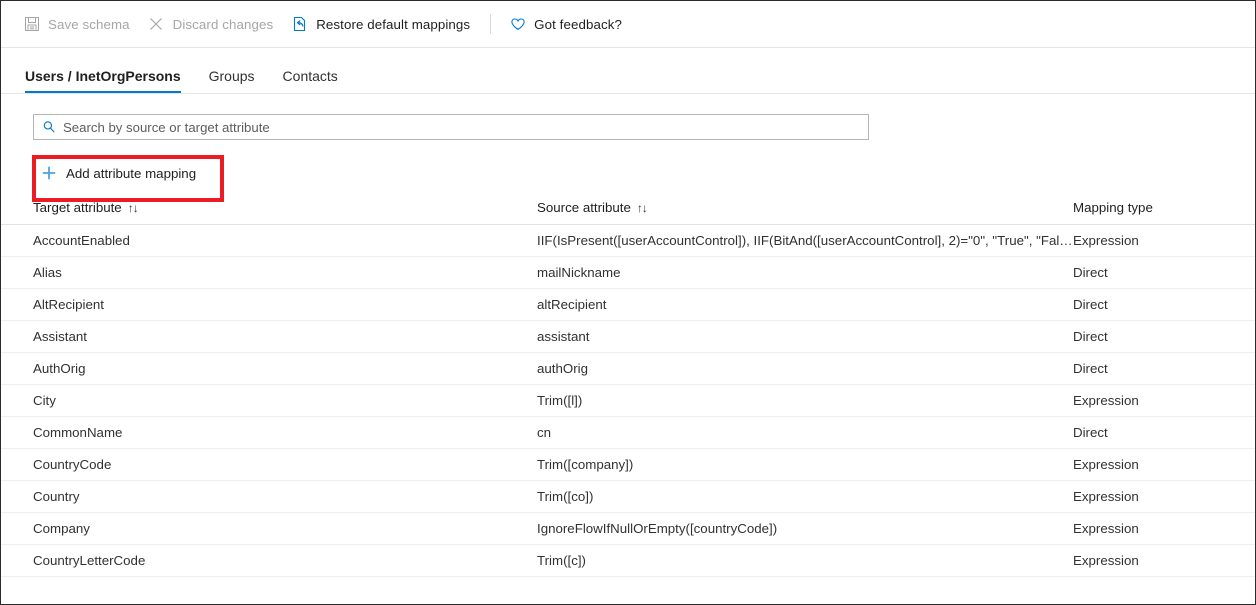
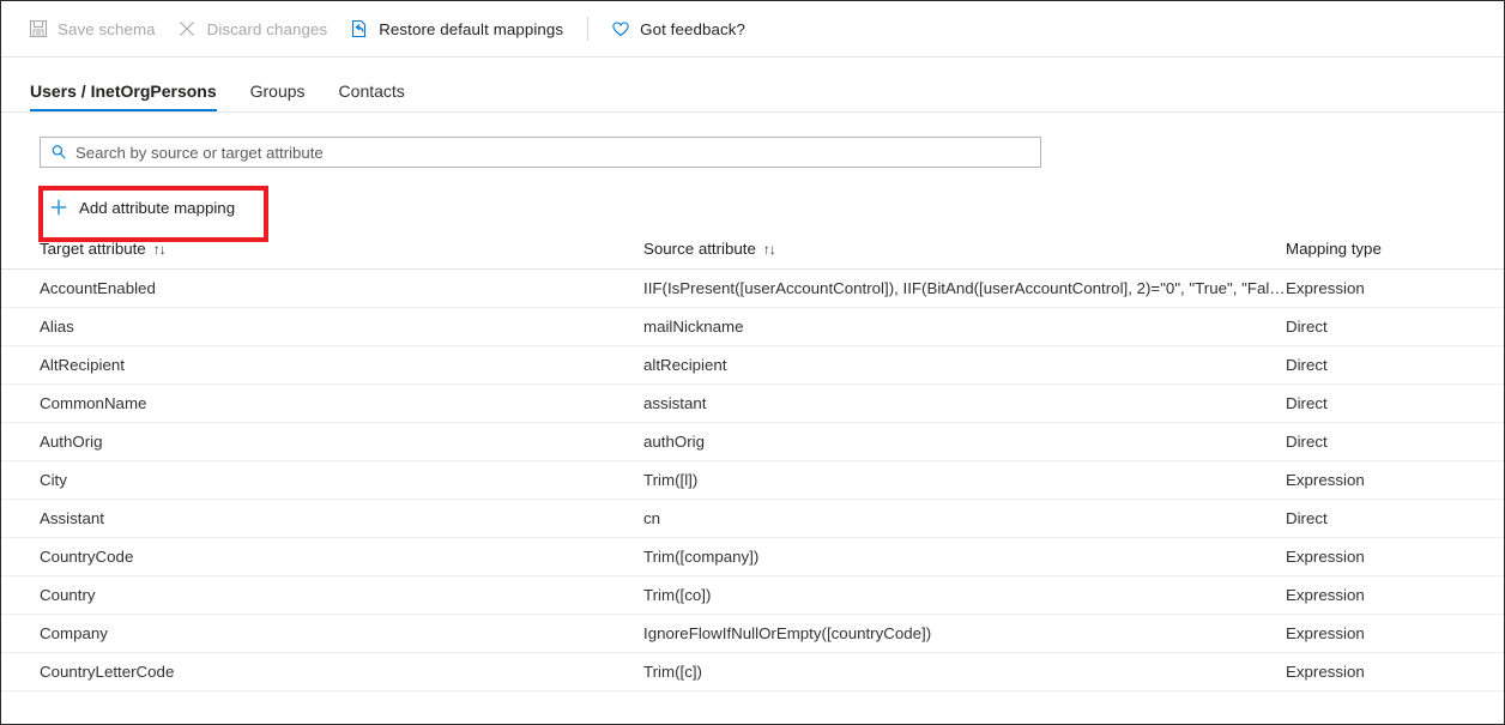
  Save schema
  Discard changes
  Restore default mappings
  Got feedback?
  Users / InetOrgPersons
  Groups
  Contacts
  Search by source or target attribute
  Add attribute mapping
  Target attribute ↑↓	Source attribute ↑↓	Mapping type
  AccountEnabled	IIF(IsPresent([userAccountControl]), IIF(BitAnd([userAccountControl], 2)="0", "True", "False	Expression
  Alias	mailNickname	Direct
  AltRecipient	altRecipient	Direct
- Assistant	assistant	Direct
+ CommonName	assistant	Direct
  AuthOrig	authOrig	Direct
  City	Trim([l])	Expression
- CommonName	cn	Direct
+ Assistant	cn	Direct
  CountryCode	Trim([company])	Expression
  Country	Trim([co])	Expression
  Company	IgnoreFlowIfNullOrEmpty([countryCode])	Expression
  CountryLetterCode	Trim([c])	Expression
